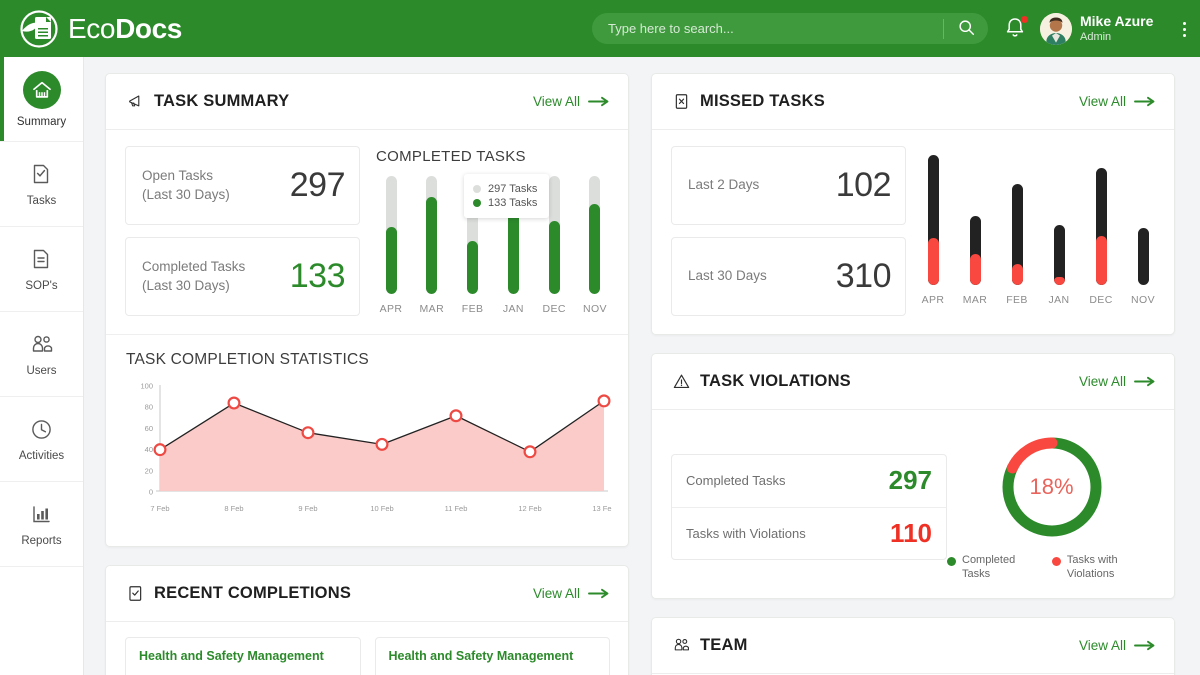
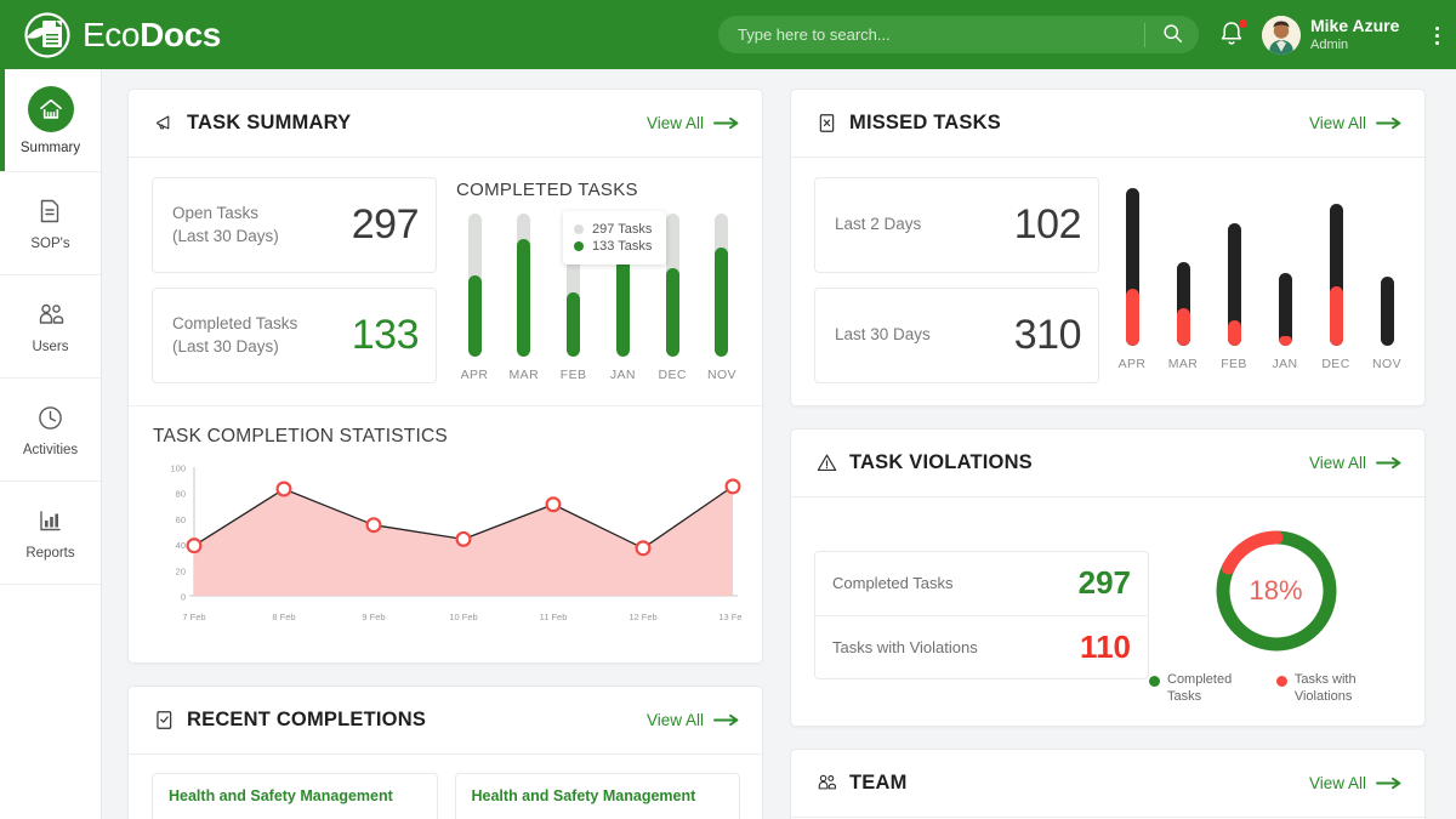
  EcoDocs
  Type here to search...
  Mike Azure
  Admin
  Summary
- Tasks
  SOP's
  Users
  Activities
  Reports
  TASK SUMMARY
  View All
  Open Tasks
  (Last 30 Days)
  297
  Completed Tasks
  (Last 30 Days)
  133
  COMPLETED TASKS
  APR
  MAR
  FEB
  JAN
  DEC
  NOV
  297 Tasks
  133 Tasks
  TASK COMPLETION STATISTICS
  0
  20
  40
  60
  80
  100
  7 Feb
  8 Feb
  9 Feb
  10 Feb
  11 Feb
  12 Feb
  13 Fe
  RECENT COMPLETIONS
  View All
  Health and Safety Management
  Health and Safety Management
  MISSED TASKS
  View All
  Last 2 Days
  102
  Last 30 Days
  310
  APR
  MAR
  FEB
  JAN
  DEC
  NOV
  TASK VIOLATIONS
  View All
  Completed Tasks
  297
  Tasks with Violations
  110
  18%
  Completed Tasks
  Tasks with Violations
  TEAM
  View All
